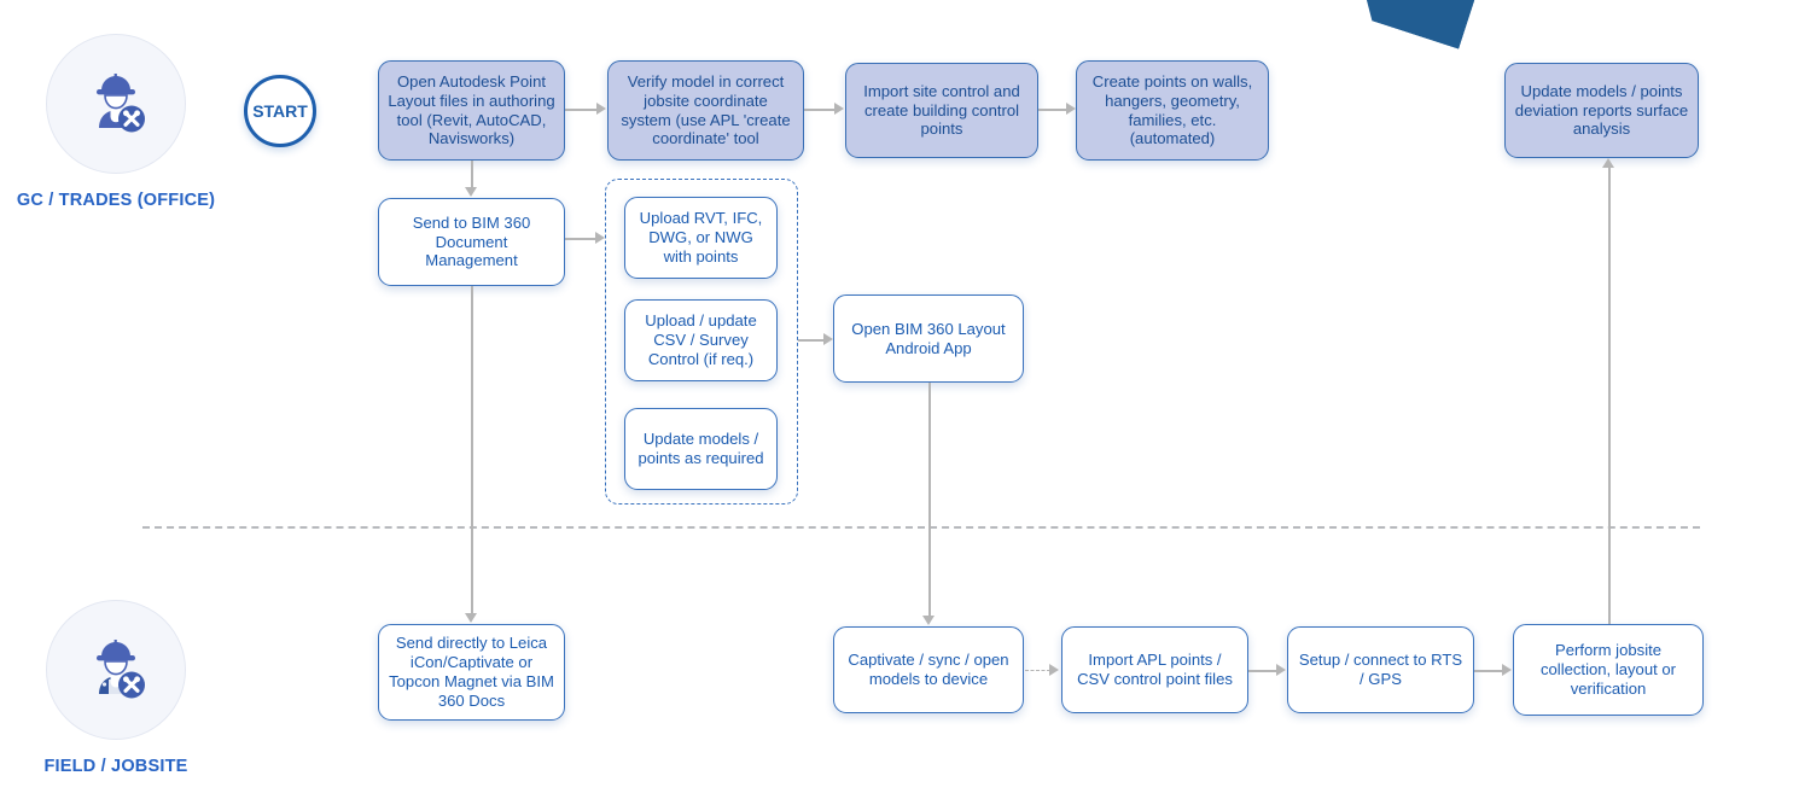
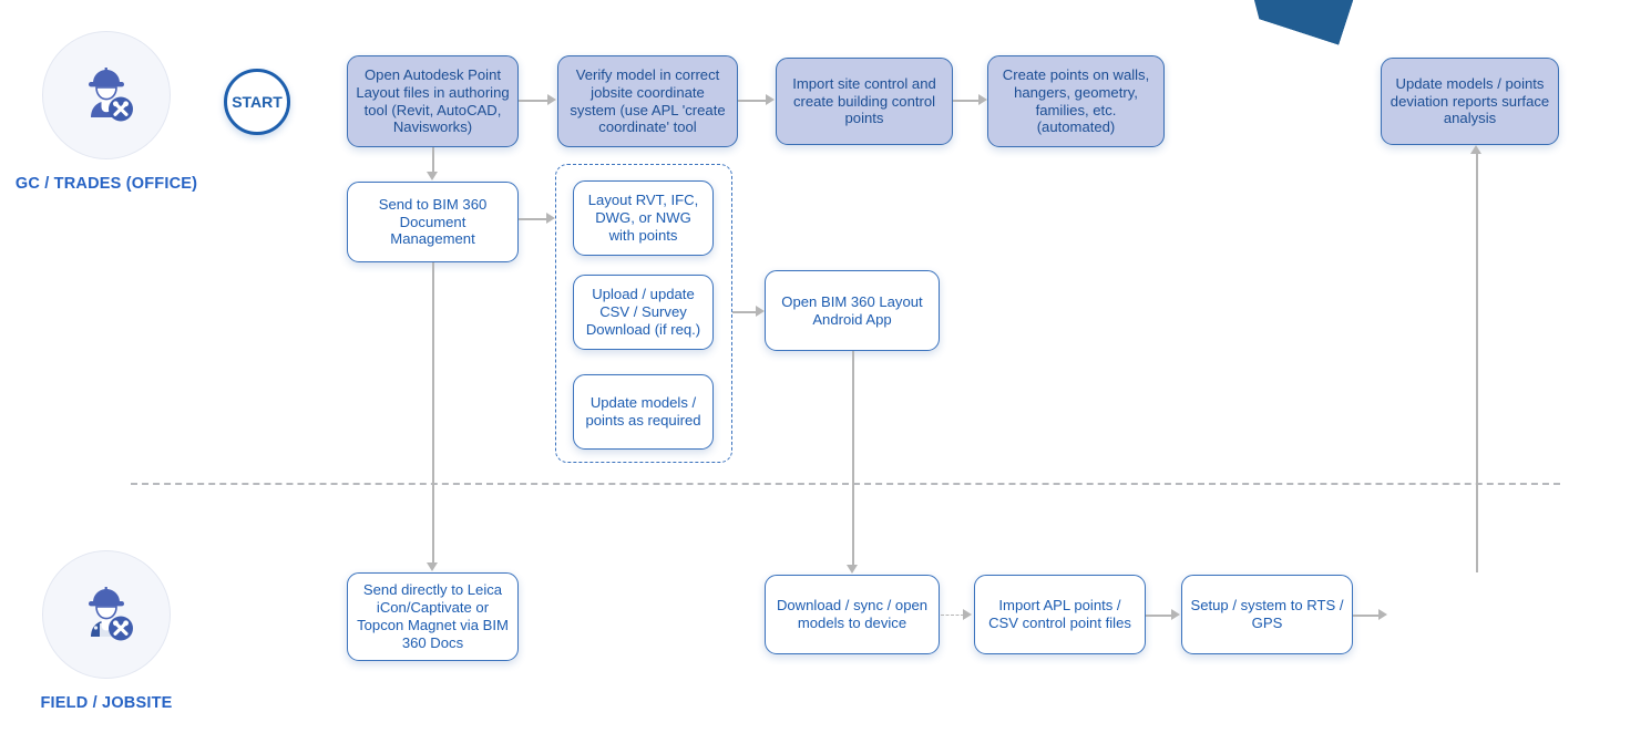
  GC / TRADES (OFFICE)
  FIELD / JOBSITE
  START
  Open Autodesk Point Layout files in authoring tool (Revit, AutoCAD, Navisworks)
  Verify model in correct jobsite coordinate system (use APL 'create coordinate' tool
  Import site control and create building control points
  Create points on walls, hangers, geometry, families, etc. (automated)
  Update models / points deviation reports surface analysis
  Send to BIM 360 Document Management
- Upload RVT, IFC, DWG, or NWG with points
+ Layout RVT, IFC, DWG, or NWG with points
- Upload / update CSV / Survey Control (if req.)
+ Upload / update CSV / Survey Download (if req.)
  Update models / points as required
  Open BIM 360 Layout Android App
  Send directly to Leica iCon/Captivate or Topcon Magnet via BIM 360 Docs
- Captivate / sync / open models to device
+ Download / sync / open models to device
  Import APL points / CSV control point files
- Setup / connect to RTS / GPS
+ Setup / system to RTS / GPS
- Perform jobsite collection, layout or verification
